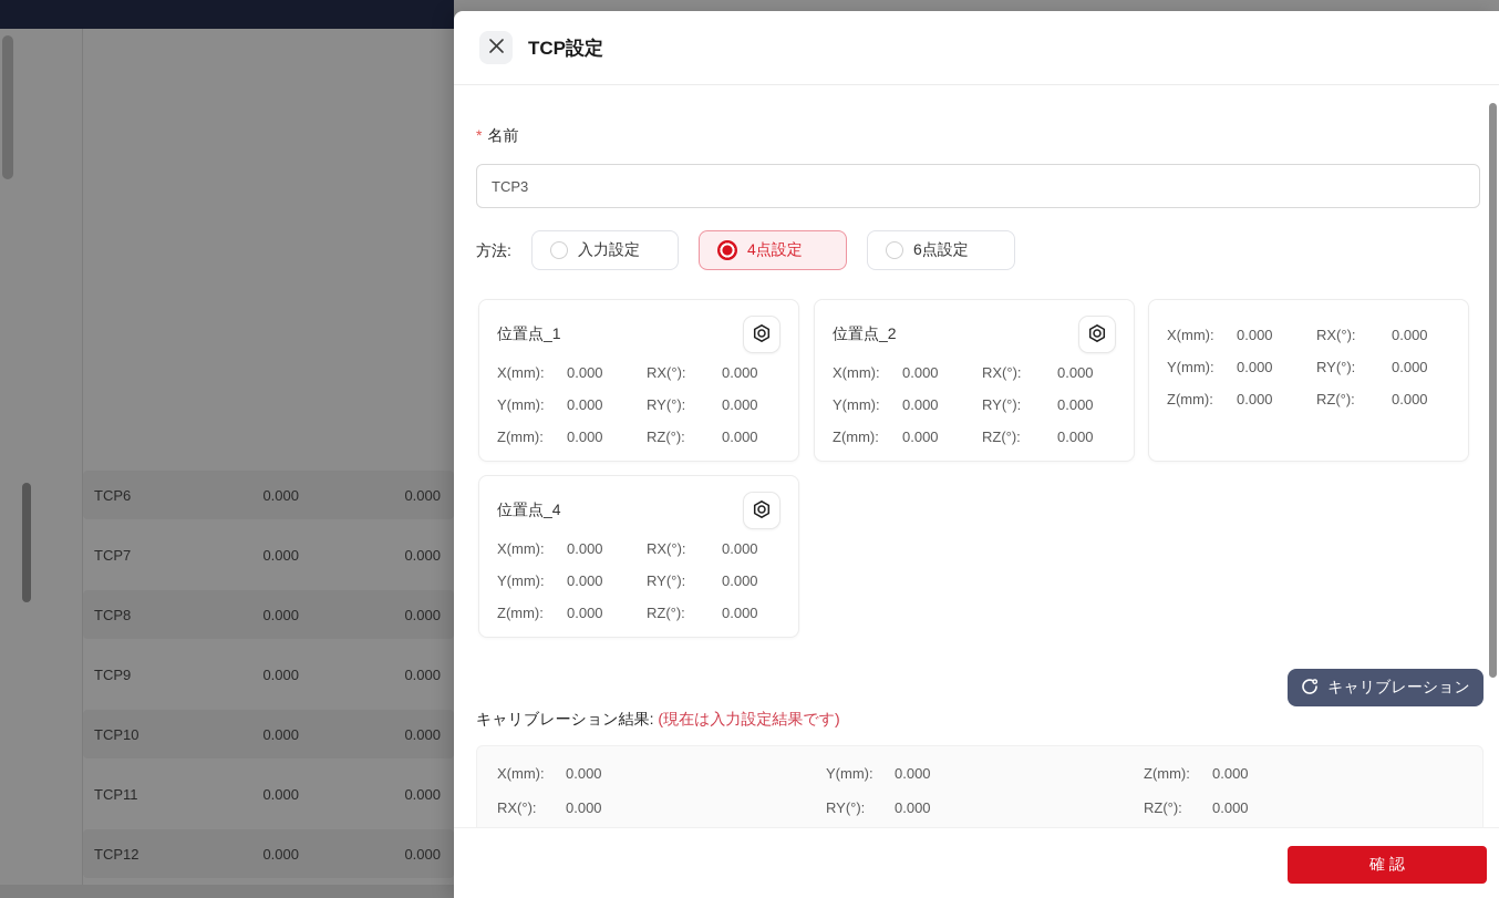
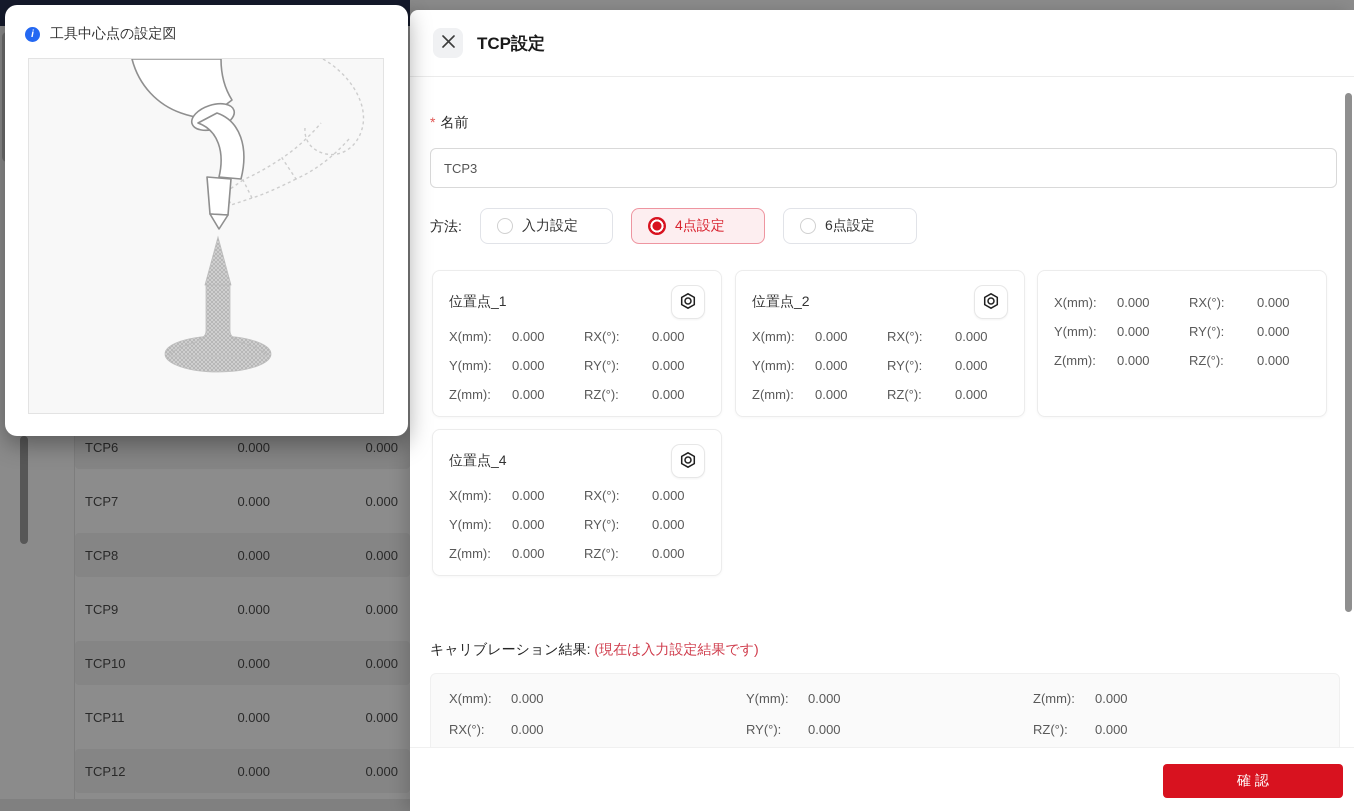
  TCP6
  0.000
  0.000
  TCP7
  0.000
  0.000
  TCP8
  0.000
  0.000
  TCP9
  0.000
  0.000
  TCP10
  0.000
  0.000
  TCP11
  0.000
  0.000
  TCP12
  0.000
  0.000
  TCP設定
  * 名前
  TCP3
  方法:
  入力設定
  4点設定
  6点設定
  位置点_1
  X(mm):
  0.000
  RX(°):
  0.000
  Y(mm):
  0.000
  RY(°):
  0.000
  Z(mm):
  0.000
  RZ(°):
  0.000
  位置点_2
  X(mm):
  0.000
  RX(°):
  0.000
  Y(mm):
  0.000
  RY(°):
  0.000
  Z(mm):
  0.000
  RZ(°):
  0.000
  X(mm):
  0.000
  RX(°):
  0.000
  Y(mm):
  0.000
  RY(°):
  0.000
  Z(mm):
  0.000
  RZ(°):
  0.000
  位置点_4
  X(mm):
  0.000
  RX(°):
  0.000
  Y(mm):
  0.000
  RY(°):
  0.000
  Z(mm):
  0.000
  RZ(°):
  0.000
- キャリブレーション
  キャリブレーション結果: (現在は入力設定結果です)
  X(mm):
  0.000
  RX(°):
  0.000
  Y(mm):
  0.000
  RY(°):
  0.000
  Z(mm):
  0.000
  RZ(°):
  0.000
  確 認
+ i
+ 工具中心点の設定図
